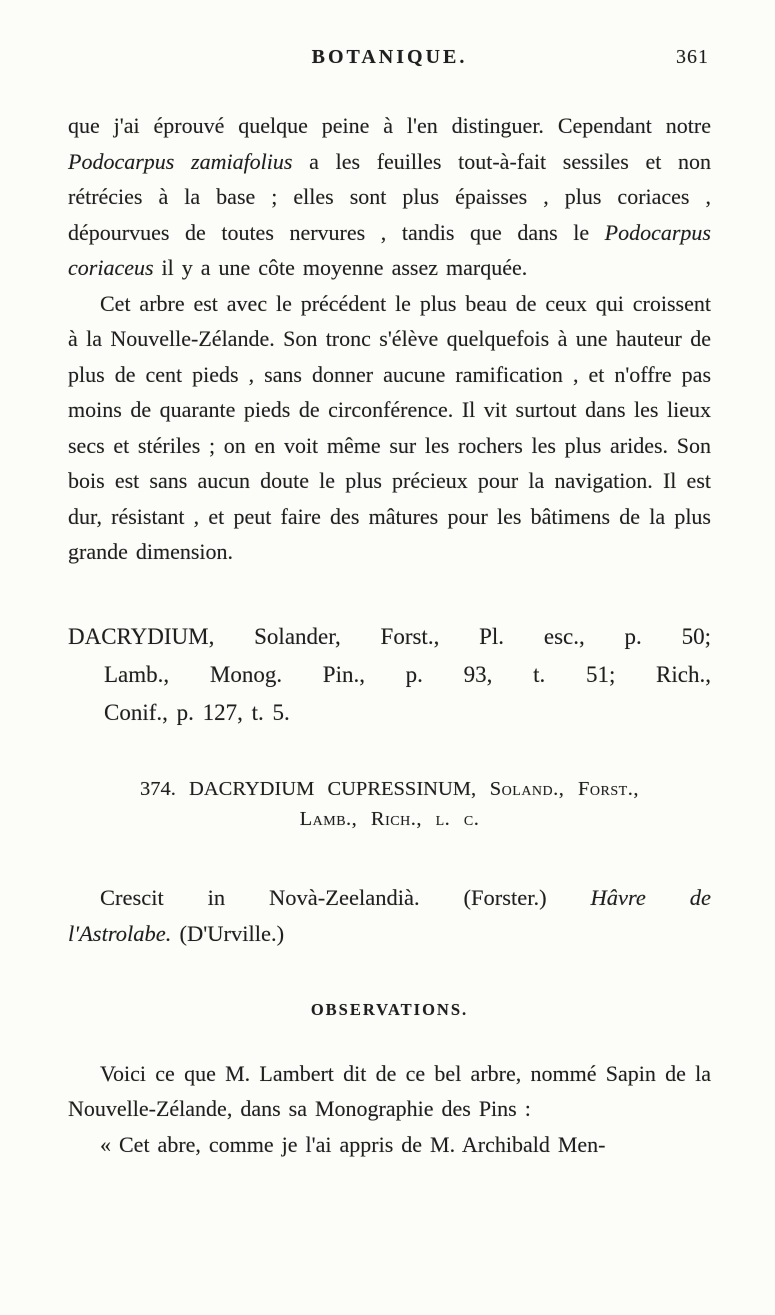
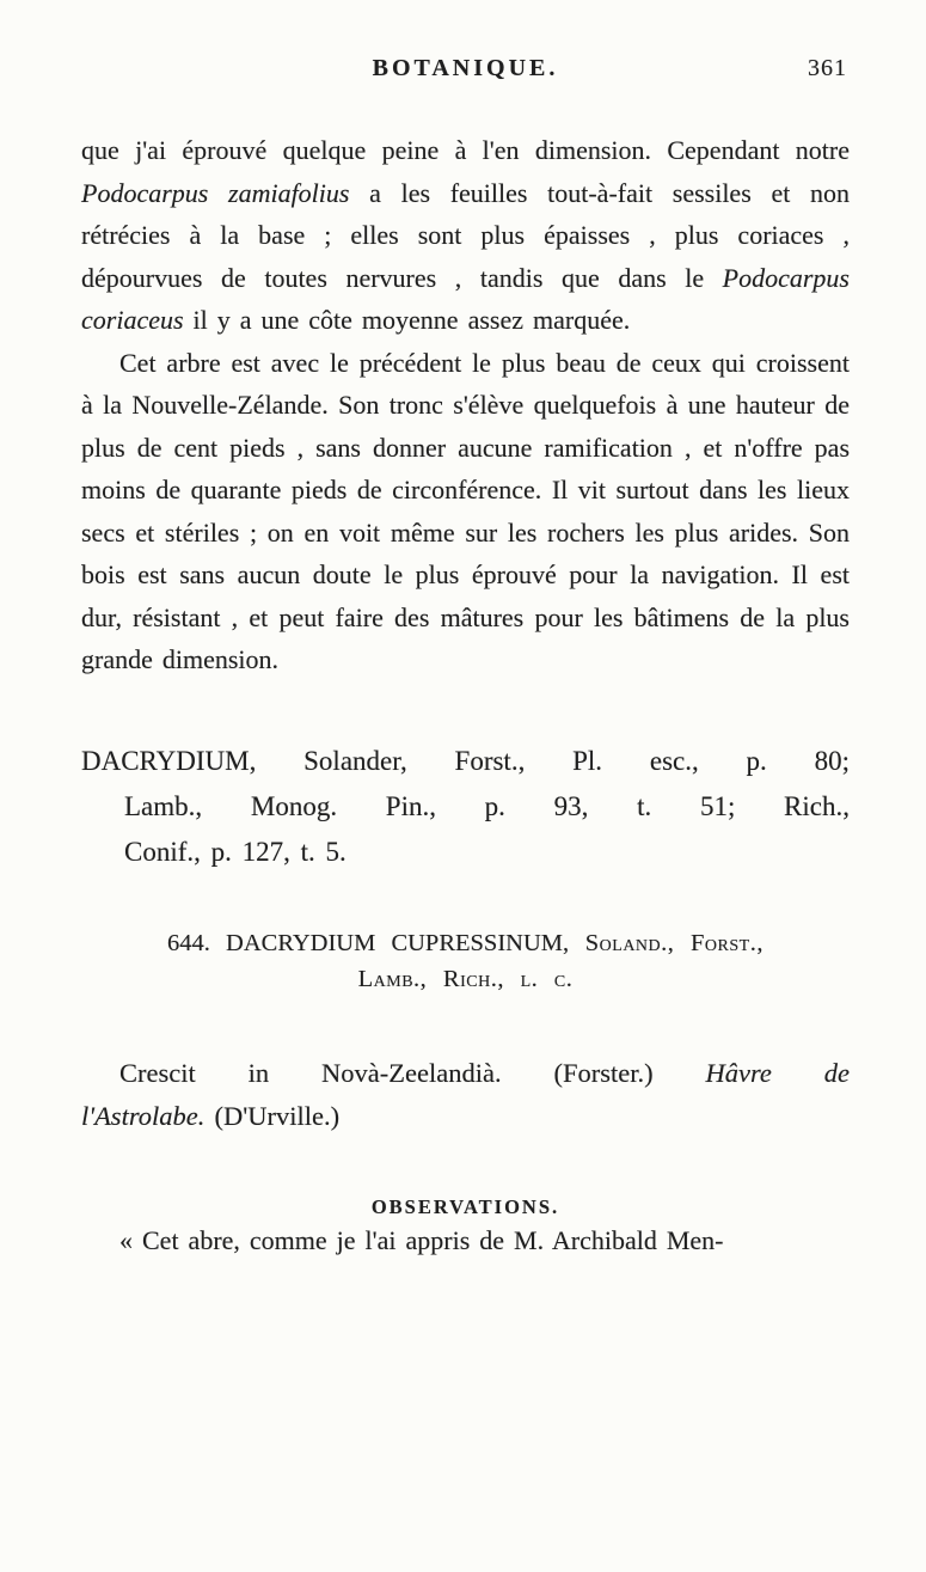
  BOTANIQUE.
  361
- que j'ai éprouvé quelque peine à l'en distinguer. Cependant notre Podocarpus zamiafolius a les feuilles tout-à-fait sessiles et non rétrécies à la base ; elles sont plus épaisses , plus coriaces , dépourvues de toutes nervures , tandis que dans le Podocarpus coriaceus il y a une côte moyenne assez marquée.
+ que j'ai éprouvé quelque peine à l'en dimension. Cependant notre Podocarpus zamiafolius a les feuilles tout-à-fait sessiles et non rétrécies à la base ; elles sont plus épaisses , plus coriaces , dépourvues de toutes nervures , tandis que dans le Podocarpus coriaceus il y a une côte moyenne assez marquée.
- Cet arbre est avec le précédent le plus beau de ceux qui croissent à la Nouvelle-Zélande. Son tronc s'élève quelquefois à une hauteur de plus de cent pieds , sans donner aucune ramification , et n'offre pas moins de quarante pieds de circonférence. Il vit surtout dans les lieux secs et stériles ; on en voit même sur les rochers les plus arides. Son bois est sans aucun doute le plus précieux pour la navigation. Il est dur, résistant , et peut faire des mâtures pour les bâtimens de la plus grande dimension.
+ Cet arbre est avec le précédent le plus beau de ceux qui croissent à la Nouvelle-Zélande. Son tronc s'élève quelquefois à une hauteur de plus de cent pieds , sans donner aucune ramification , et n'offre pas moins de quarante pieds de circonférence. Il vit surtout dans les lieux secs et stériles ; on en voit même sur les rochers les plus arides. Son bois est sans aucun doute le plus éprouvé pour la navigation. Il est dur, résistant , et peut faire des mâtures pour les bâtimens de la plus grande dimension.
- DACRYDIUM, Solander, Forst., Pl. esc., p. 50;
+ DACRYDIUM, Solander, Forst., Pl. esc., p. 80;
  Lamb., Monog. Pin., p. 93, t. 51; Rich.,
  Conif., p. 127, t. 5.
- 374. DACRYDIUM CUPRESSINUM, Soland., Forst.,
+ 644. DACRYDIUM CUPRESSINUM, Soland., Forst.,
  Lamb., Rich., l. c.
  Crescit in Novà-Zeelandià. (Forster.) Hâvre de
  l'Astrolabe. (D'Urville.)
  OBSERVATIONS.
- Voici ce que M. Lambert dit de ce bel arbre, nommé Sapin de la Nouvelle-Zélande, dans sa Monographie des Pins :
  « Cet abre, comme je l'ai appris de M. Archibald Men-
